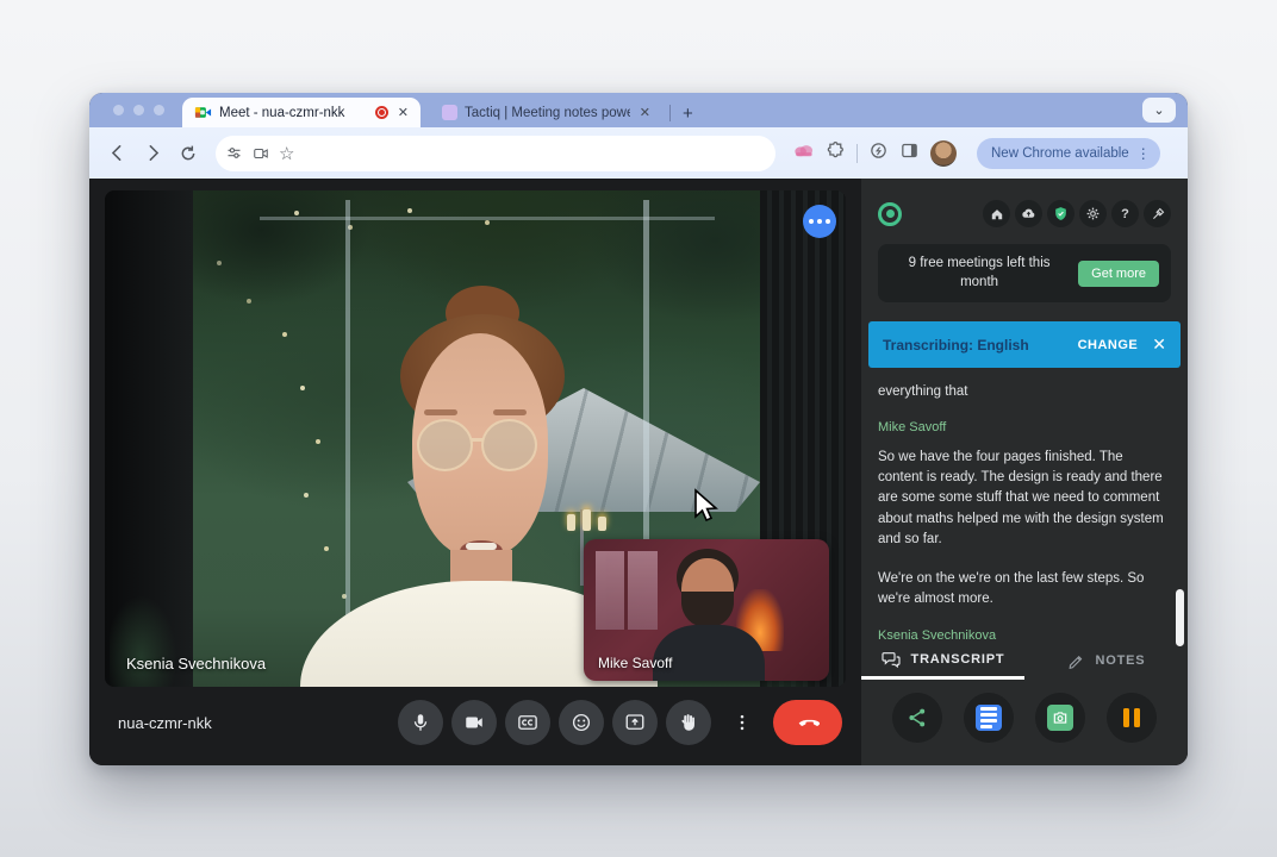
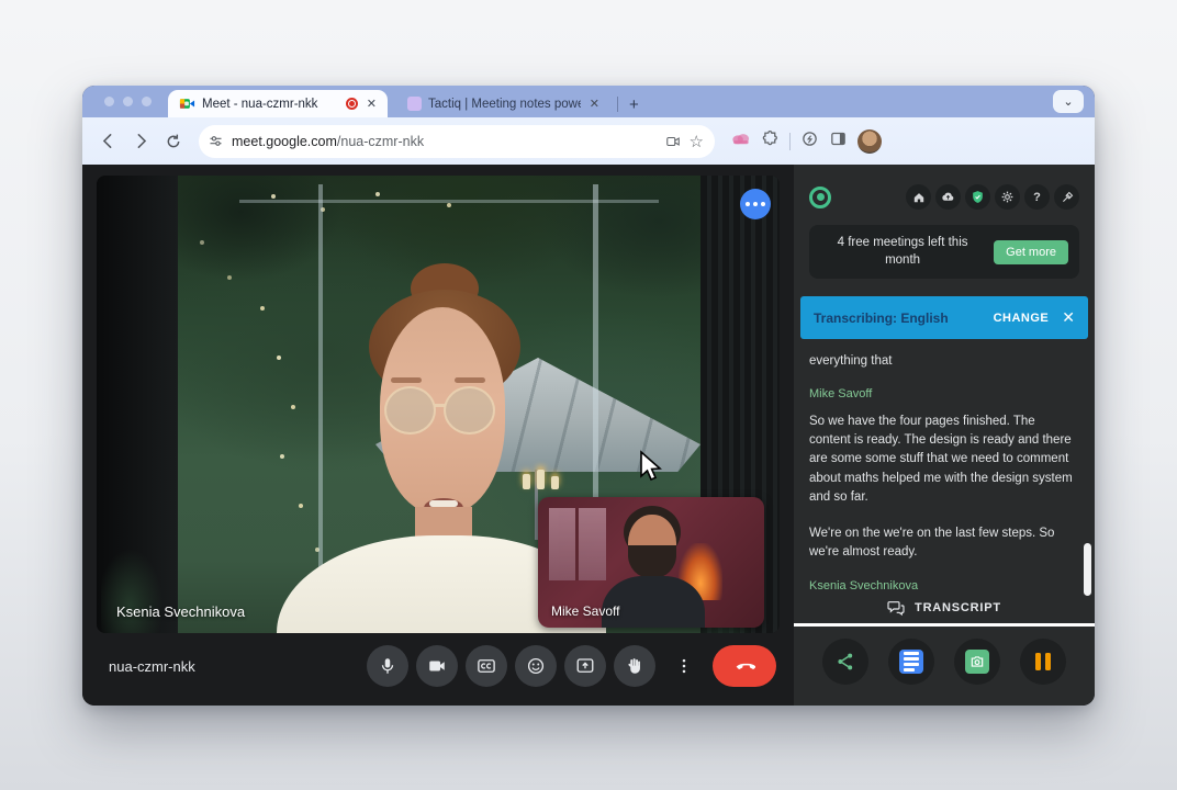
  Meet - nua-czmr-nkk
  ✕
  Tactiq | Meeting notes pow
  ✕
  +
  ⌄
+ meet.google.com/nua-czmr-nkk
  ☆
- New Chrome available
- ⋮
  Mike Savoff
  Ksenia Svechnikova
  nua-czmr-nkk
  ?
- 9 free meetings left this month
+ 4 free meetings left this month
  Get more
  Transcribing: English
  CHANGE
  ✕
  everything that
  Mike Savoff
  So we have the four pages finished. The content is ready. The design is ready and there are some some stuff that we need to comment about maths helped me with the design system and so far.
- We're on the we're on the last few steps. So we're almost more.
+ We're on the we're on the last few steps. So we're almost ready.
  Ksenia Svechnikova
  TRANSCRIPT
- NOTES
